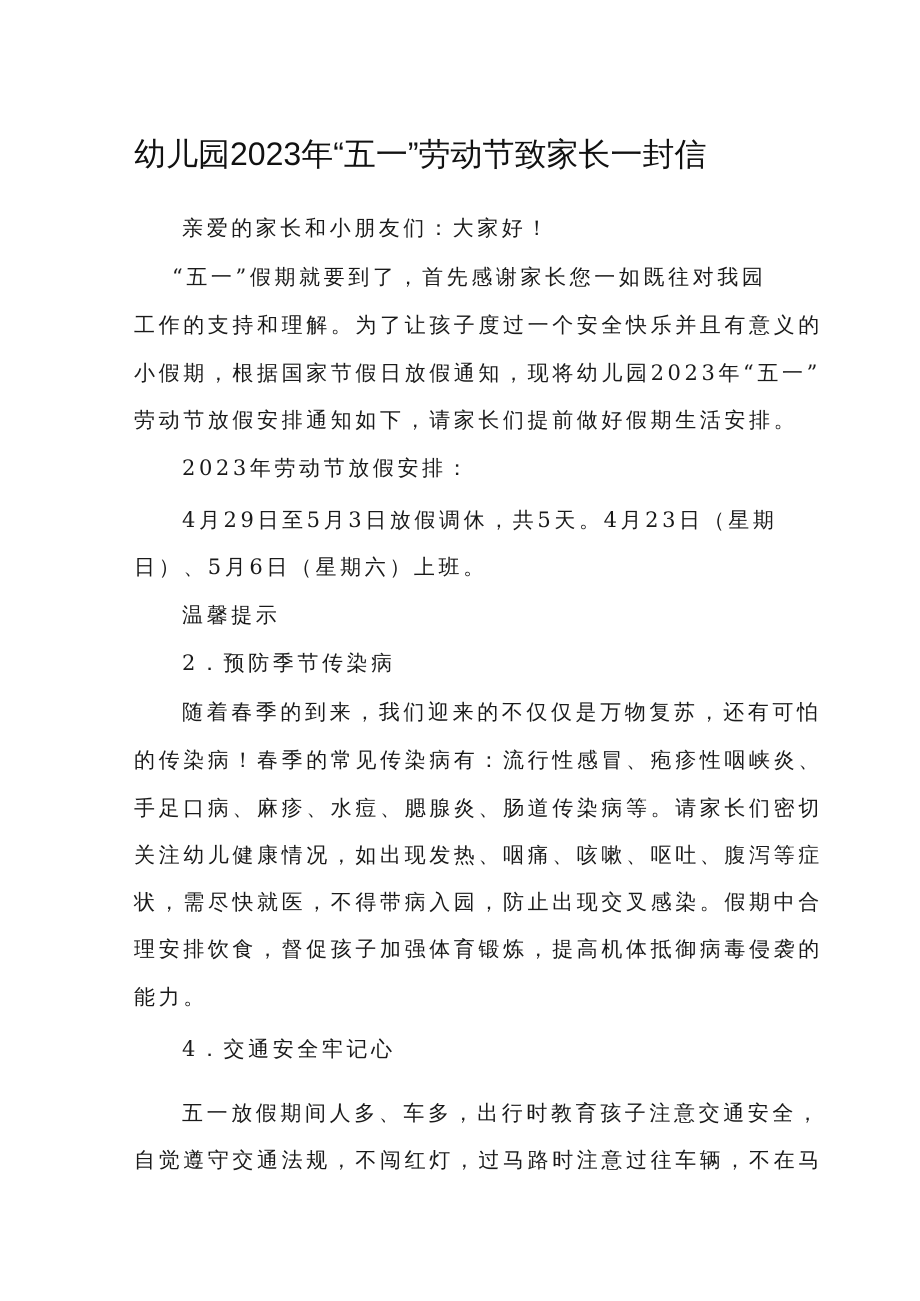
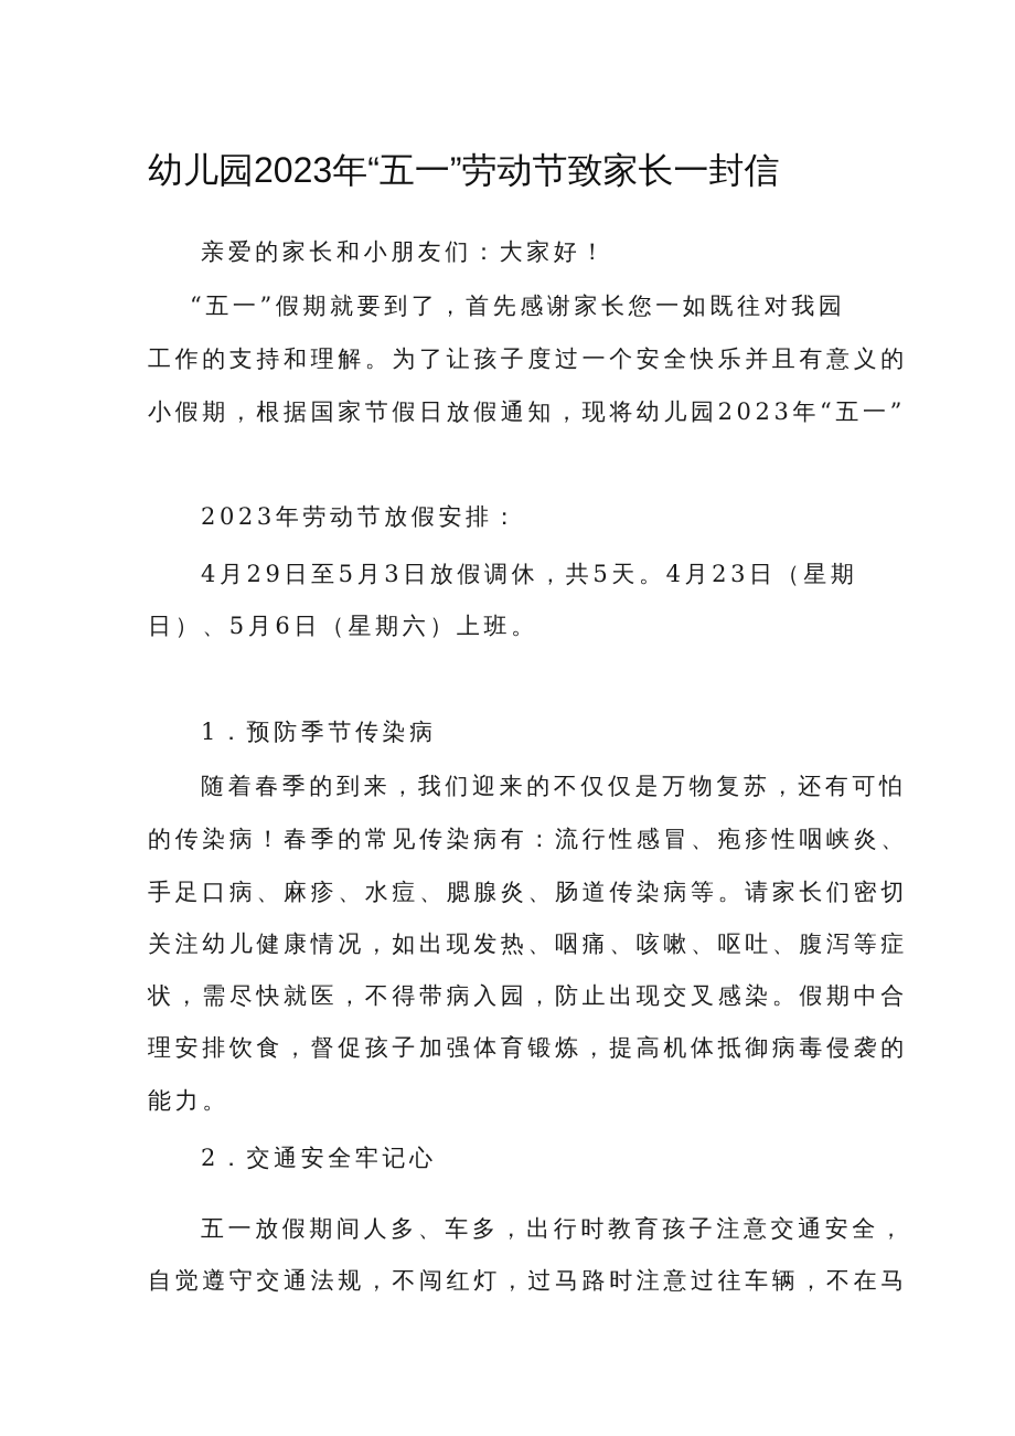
  幼儿园2023年“五一”劳动节致家长一封信
  亲爱的家长和小朋友们：大家好！
  “五一”假期就要到了，首先感谢家长您一如既往对我园
  工作的支持和理解。为了让孩子度过一个安全快乐并且有意义的
  小假期，根据国家节假日放假通知，现将幼儿园2023年“五一”
- 劳动节放假安排通知如下，请家长们提前做好假期生活安排。
  2023年劳动节放假安排：
  4月29日至5月3日放假调休，共5天。4月23日（星期
  日）、5月6日（星期六）上班。
- 温馨提示
- 2．预防季节传染病
+ 1．预防季节传染病
  随着春季的到来，我们迎来的不仅仅是万物复苏，还有可怕
  的传染病！春季的常见传染病有：流行性感冒、疱疹性咽峡炎、
  手足口病、麻疹、水痘、腮腺炎、肠道传染病等。请家长们密切
  关注幼儿健康情况，如出现发热、咽痛、咳嗽、呕吐、腹泻等症
  状，需尽快就医，不得带病入园，防止出现交叉感染。假期中合
  理安排饮食，督促孩子加强体育锻炼，提高机体抵御病毒侵袭的
  能力。
- 4．交通安全牢记心
+ 2．交通安全牢记心
  五一放假期间人多、车多，出行时教育孩子注意交通安全，
  自觉遵守交通法规，不闯红灯，过马路时注意过往车辆，不在马
